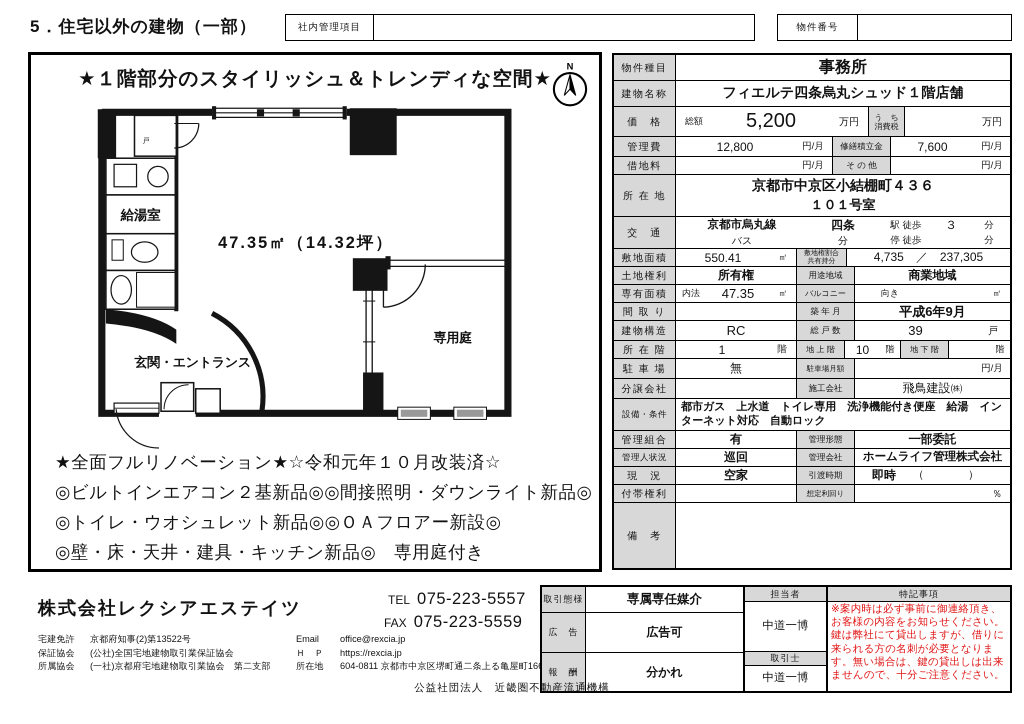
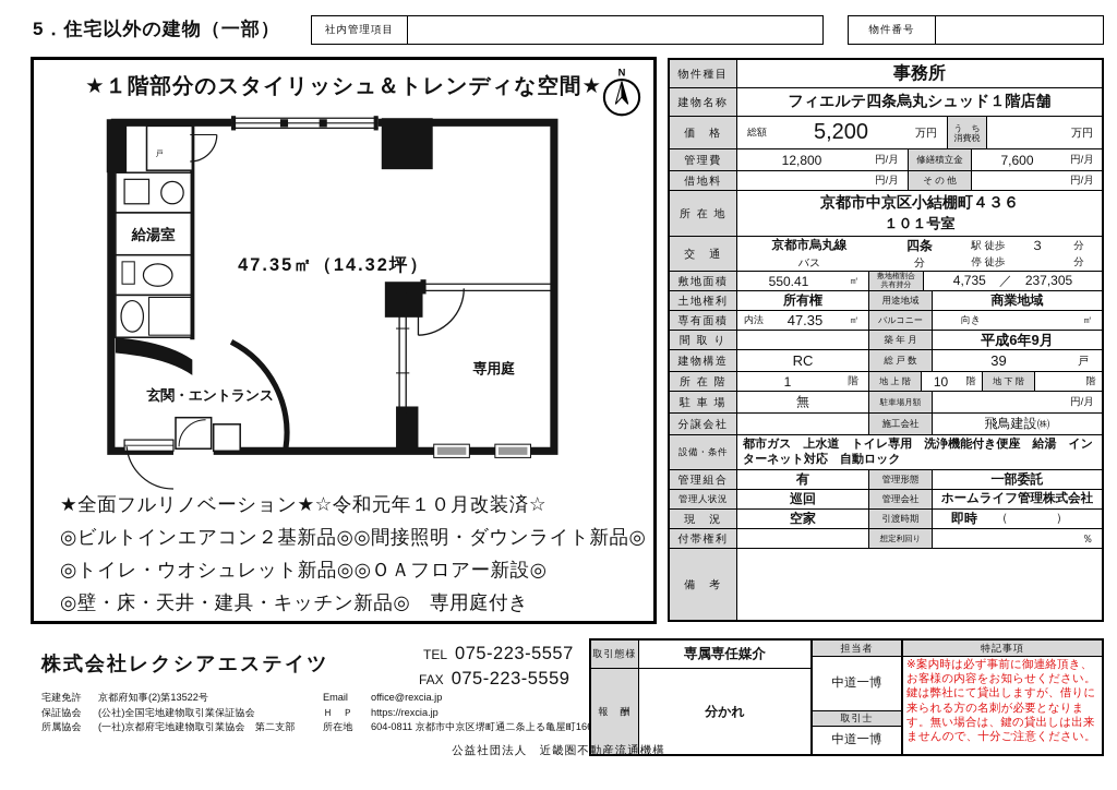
  5．住宅以外の建物（一部）
  社内管理項目
  物件番号
  ★１階部分のスタイリッシュ＆トレンディな空間★
  N
  戸
  給湯室
  47.35㎡（14.32坪）
  玄関・エントランス
  専用庭
  ★全面フルリノベーション★☆令和元年１０月改装済☆
  ◎ビルトインエアコン２基新品◎◎間接照明・ダウンライト新品◎
  ◎トイレ・ウオシュレット新品◎◎ＯＡフロアー新設◎
  ◎壁・床・天井・建具・キッチン新品◎ 専用庭付き
  物件種目
  事務所
  建物名称
  フィエルテ四条烏丸シュッド１階店舗
  価 格
  総額
  5,200
  万円
  う ち
  消費税
  万円
  管理費
  12,800
  円/月
  修繕積立金
  7,600
  円/月
  借地料
  円/月
  そ の 他
  円/月
  所 在 地
  京都市中京区小結棚町４３６
  １０１号室
  交 通
  京都市烏丸線
  四条
  駅 徒歩
  ３
  分
  バス
  分
  停 徒歩
  分
  敷地面積
  550.41
  ㎡
  4,735 ／ 237,305
  土地権利
  所有権
  用途地域
  商業地域
  専有面積
  内法
  47.35
  ㎡
  バルコニー
  向き
  ㎡
  間 取 り
  築 年 月
  平成6年9月
  建物構造
  RC
  総 戸 数
  39
  戸
  所 在 階
  1
  階
  地 上 階
  10
  階
  地 下 階
  階
  駐 車 場
  無
  駐車場月額
  円/月
  分譲会社
  施工会社
  飛鳥建設㈱
  設備・条件
  都市ガス 上水道 トイレ専用 洗浄機能付き便座 給湯 インターネット対応 自動ロック
  管理組合
  有
  管理形態
  一部委託
  管理人状況
  巡回
  管理会社
  ホームライフ管理株式会社
  現 況
  空家
  引渡時期
  即時
  （ ）
  付帯権利
  想定利回り
  ％
  備 考
  株式会社レクシアエステイツ
  TEL
  075-223-5557
  FAX
  075-223-5559
  宅建免許
  京都府知事(2)第13522号
  保証協会
  (公社)全国宅地建物取引業保証協会
  所属協会
  (一社)京都府宅地建物取引業協会 第二支部
  Email
  office@rexcia.jp
  Ｈ Ｐ
  https://rexcia.jp
  所在地
  604-0811 京都市中京区堺町通二条上る亀屋町16
  取引態様
  専属専任媒介
- 広 告
- 広告可
  報 酬
  分かれ
  担当者
  中道一博
  取引士
  中道一博
  特記事項
  ※案内時は必ず事前に御連絡頂き、お客様の内容をお知らせください。鍵は弊社にて貸出しますが、借りに来られる方の名刺が必要となります。無い場合は、鍵の貸出しは出来ませんので、十分ご注意ください。
  公益社団法人 近畿圏不動産流通機構
